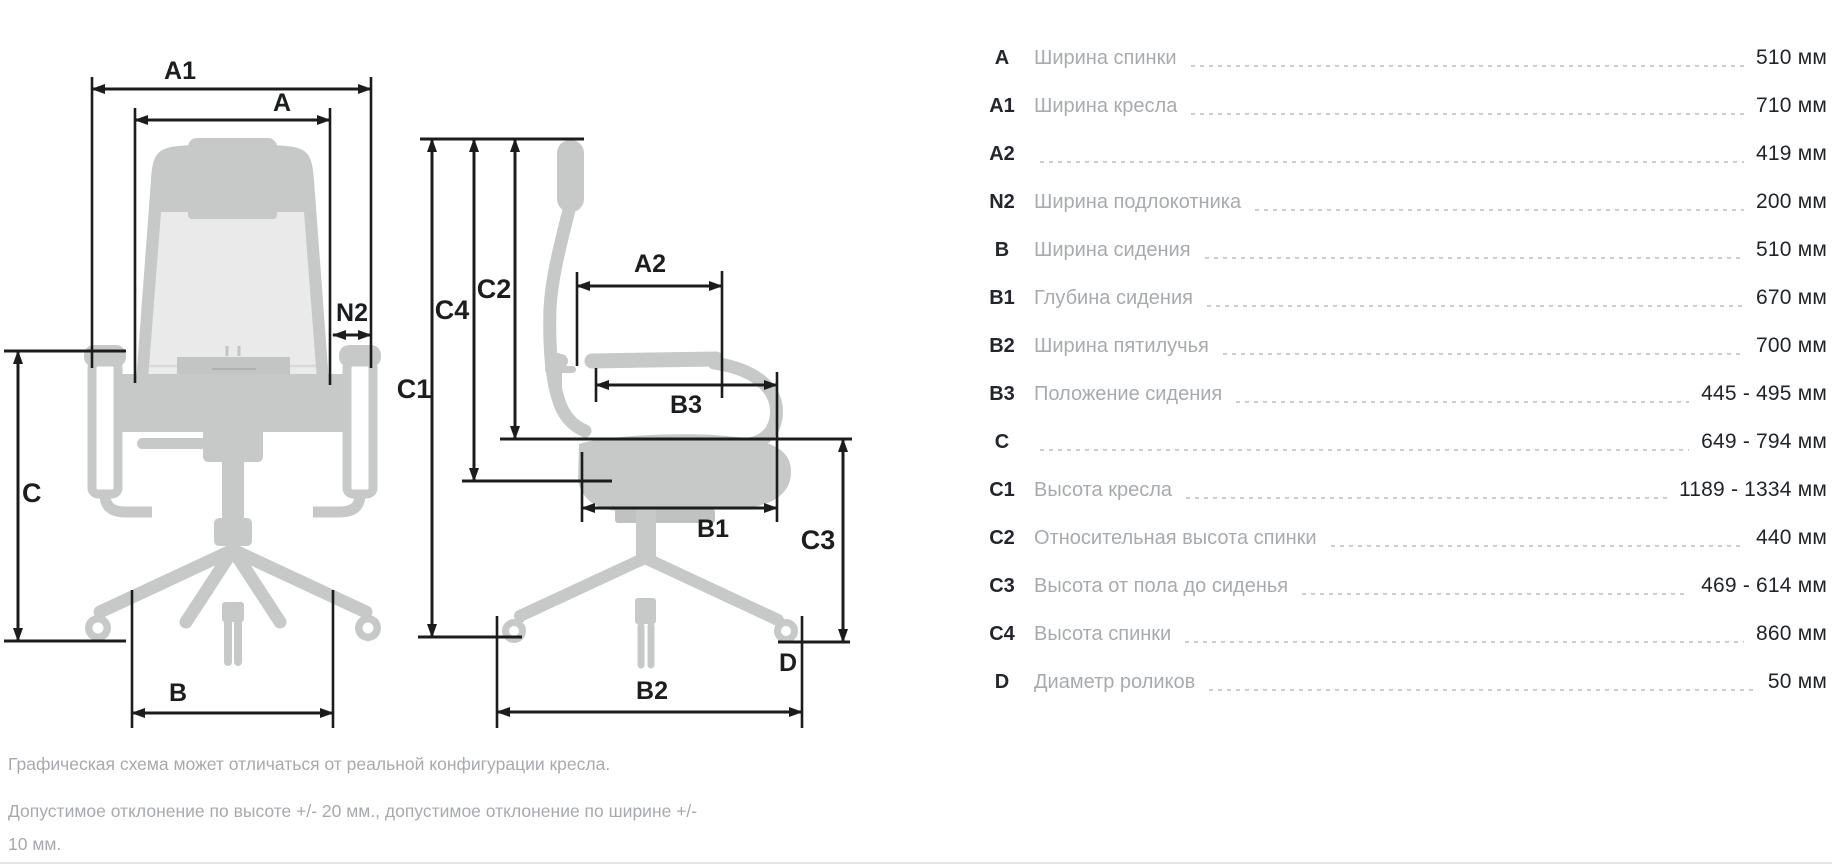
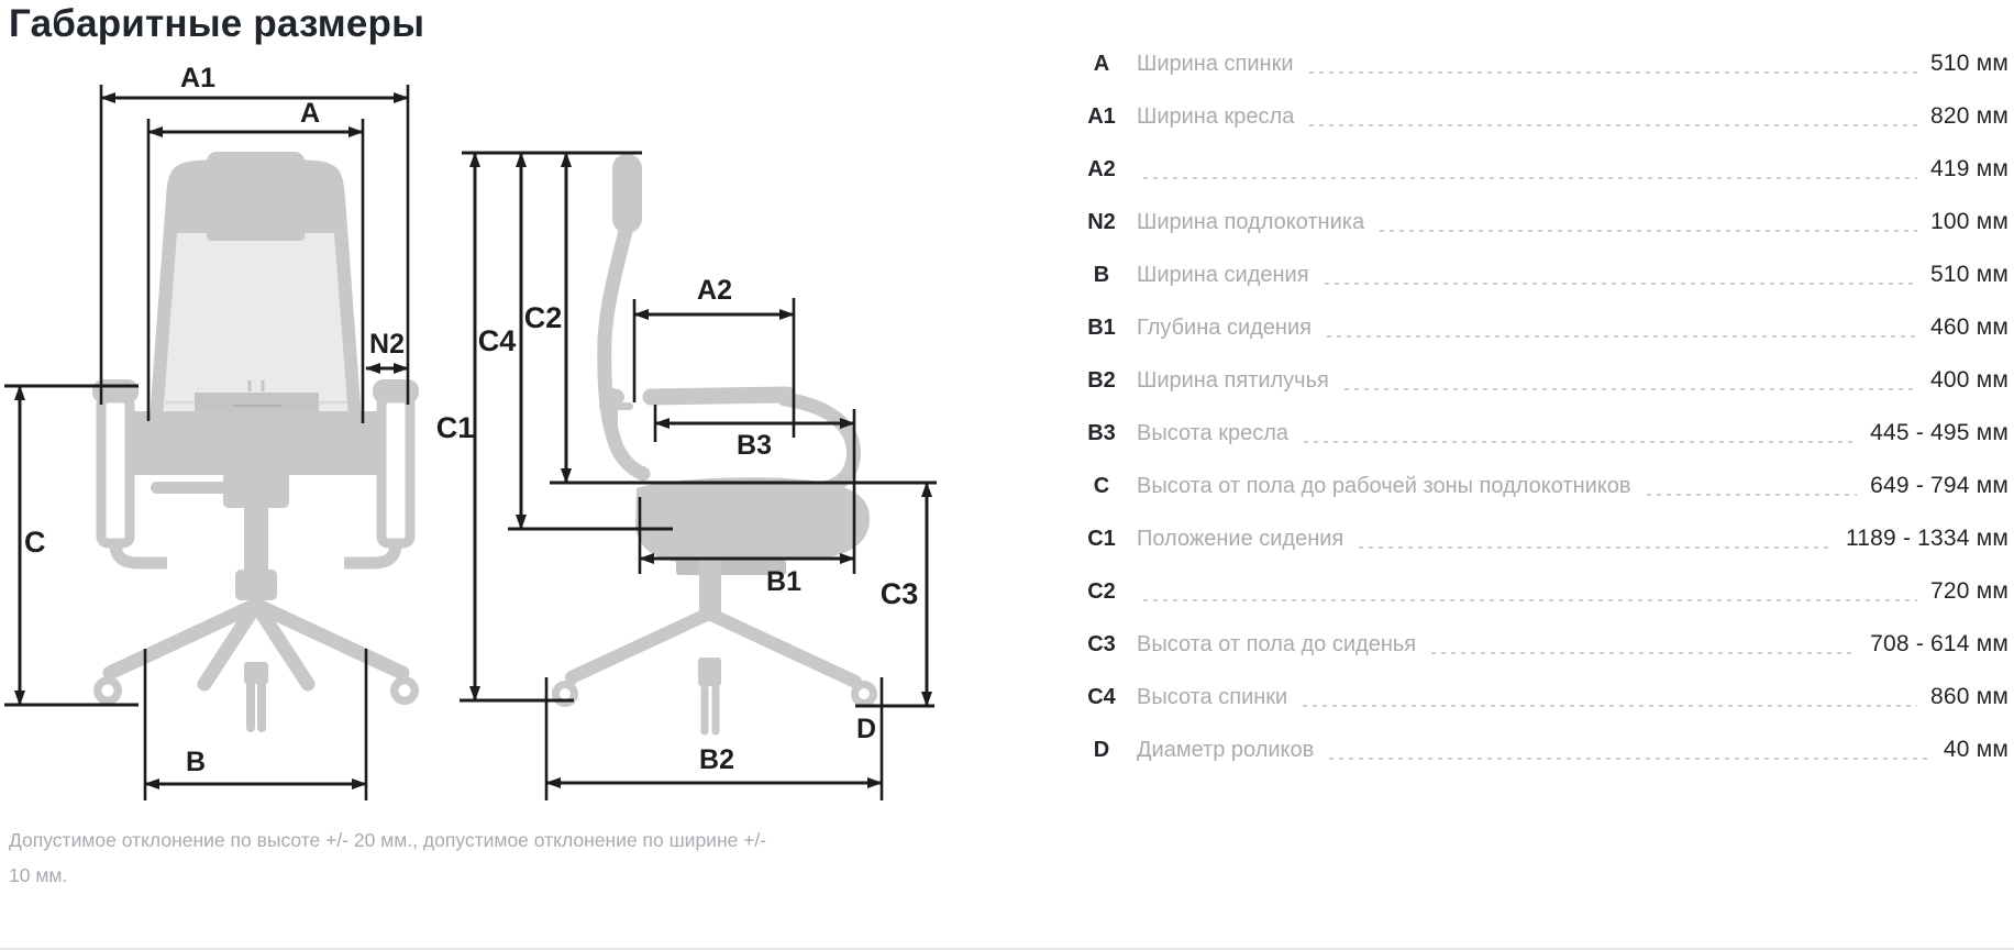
+ Габаритные размеры
  A1
  A
  N2
  C
  B
  C1
  C4
  C2
  A2
  B3
  B1
  C3
  D
  B2
  A
  Ширина спинки
  510 мм
  A1
  Ширина кресла
- 710 мм
+ 820 мм
  A2
  419 мм
  N2
  Ширина подлокотника
- 200 мм
+ 100 мм
  B
  Ширина сидения
  510 мм
  B1
  Глубина сидения
- 670 мм
+ 460 мм
  B2
  Ширина пятилучья
- 700 мм
+ 400 мм
  B3
- Положение сидения
+ Высота кресла
  445 - 495 мм
  C
+ Высота от пола до рабочей зоны подлокотников
  649 - 794 мм
  C1
- Высота кресла
+ Положение сидения
  1189 - 1334 мм
  C2
- Относительная высота спинки
- 440 мм
+ 720 мм
  C3
  Высота от пола до сиденья
- 469 - 614 мм
+ 708 - 614 мм
  C4
  Высота спинки
  860 мм
  D
  Диаметр роликов
- 50 мм
+ 40 мм
- Графическая схема может отличаться от реальной конфигурации кресла.
  Допустимое отклонение по высоте +/- 20 мм., допустимое отклонение по ширине +/- 10 мм.
